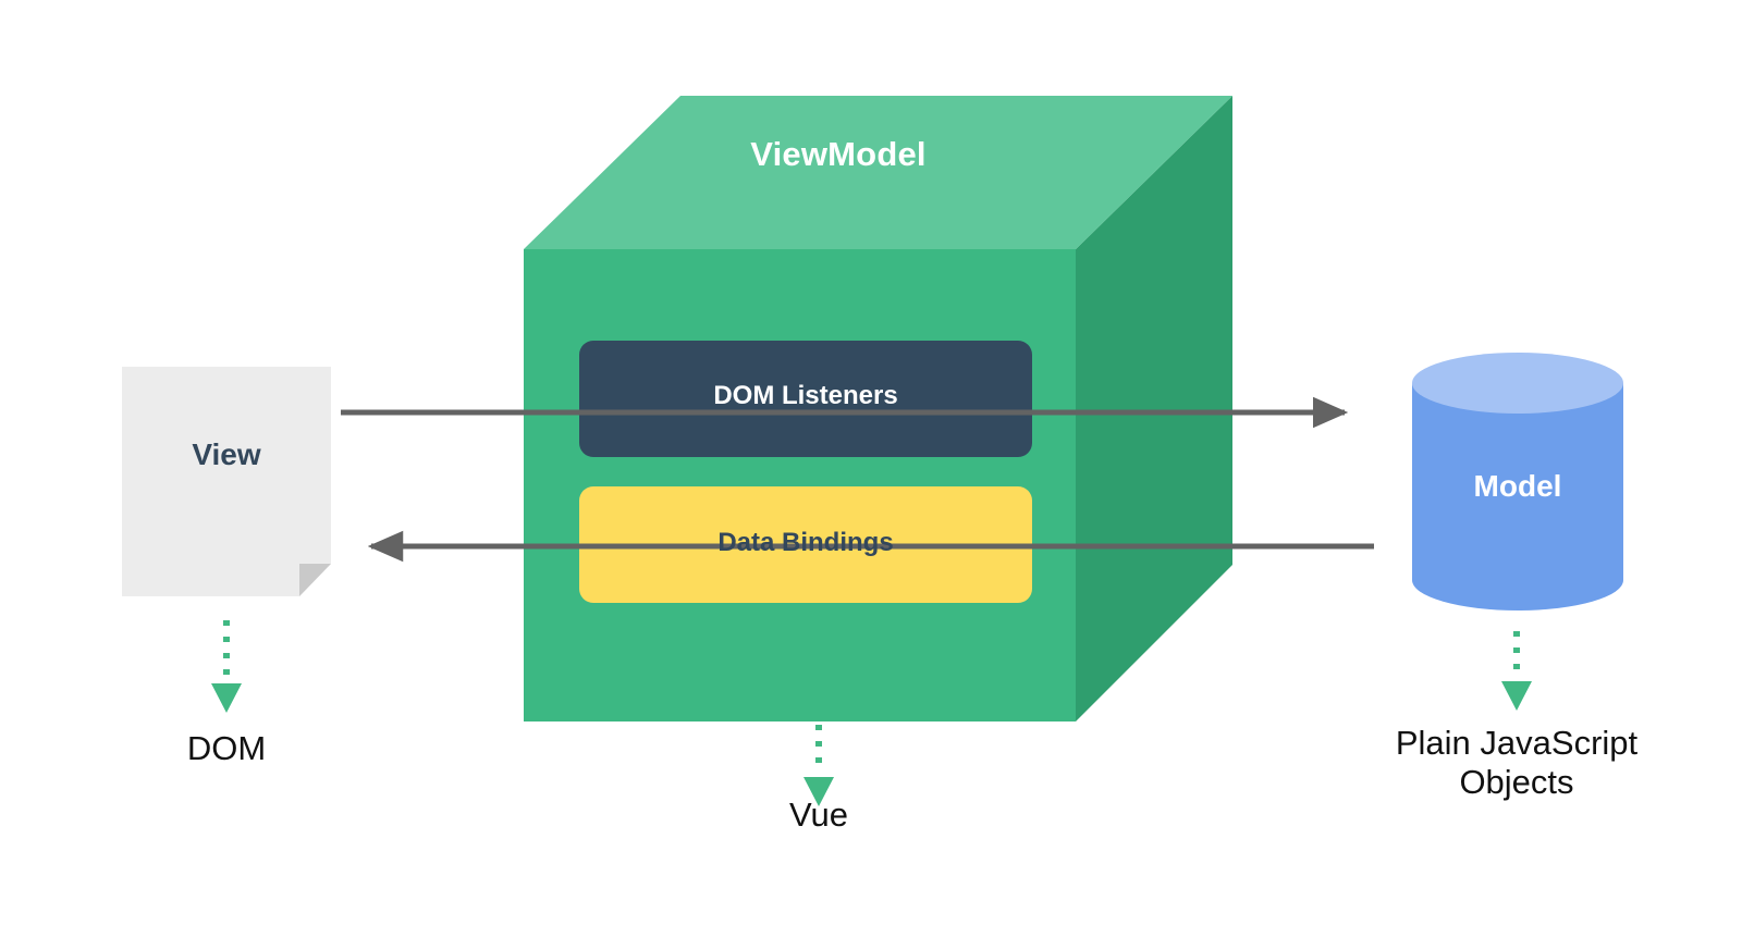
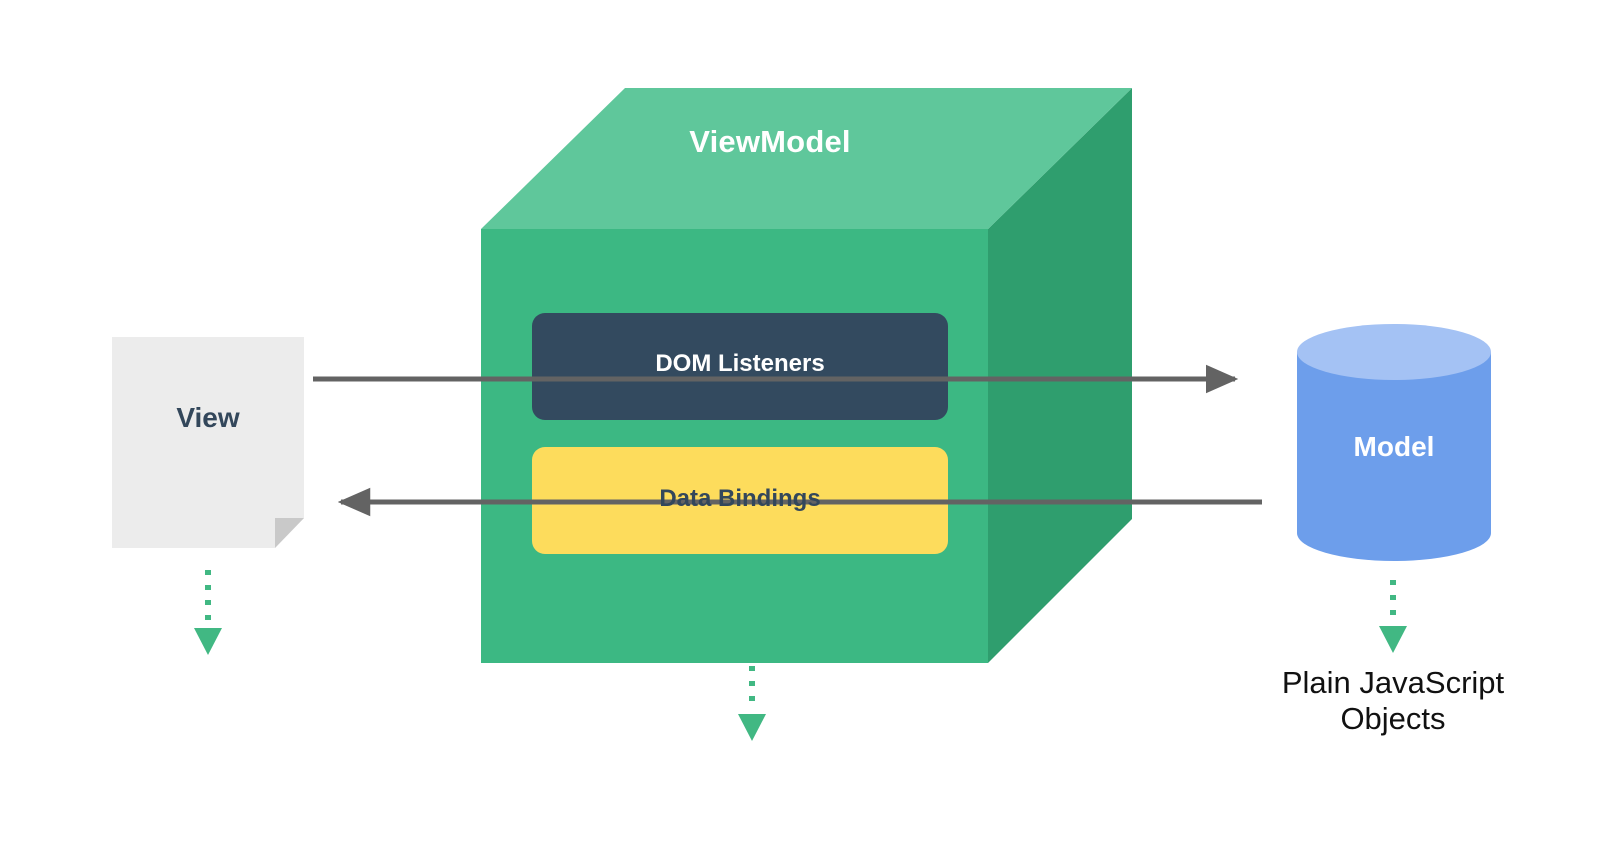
  ViewModel
  View
  Model
  DOM Listeners
  Data Bindings
- DOM
- Vue
  Plain JavaScript
  Objects
